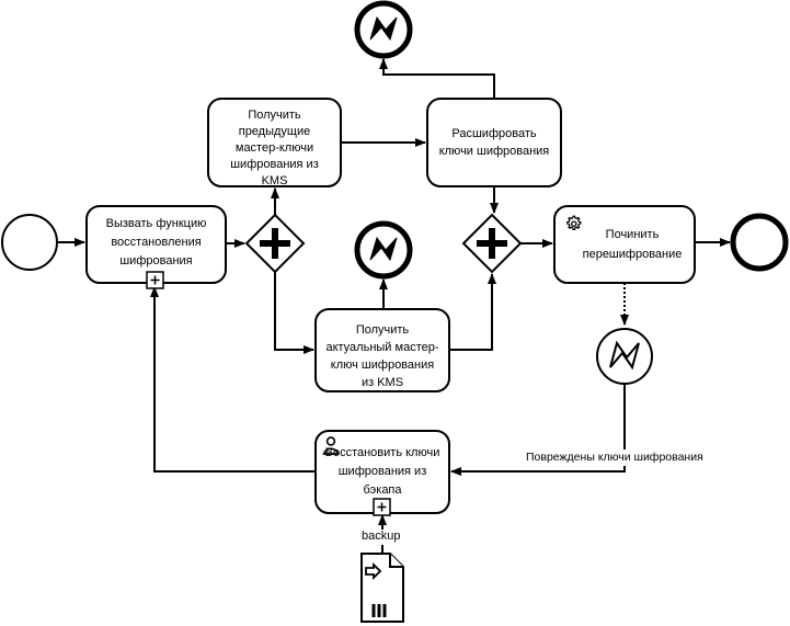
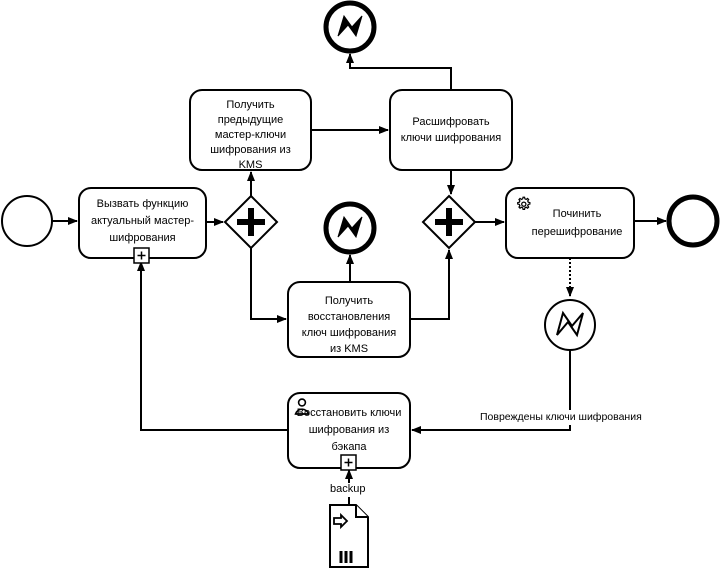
  Вызвать функцию
- восстановления
+ актуальный мастер-
  шифрования
  Получить
  предыдущие
  мастер-ключи
  шифрования из
  KMS
  Расшифровать
  ключи шифрования
  Получить
- актуальный мастер-
+ восстановления
  ключ шифрования
  из KMS
  Починить
  перешифрование
  Восстановить ключи
  шифрования из
  бэкапа
  Повреждены ключи шифрования
  backup
